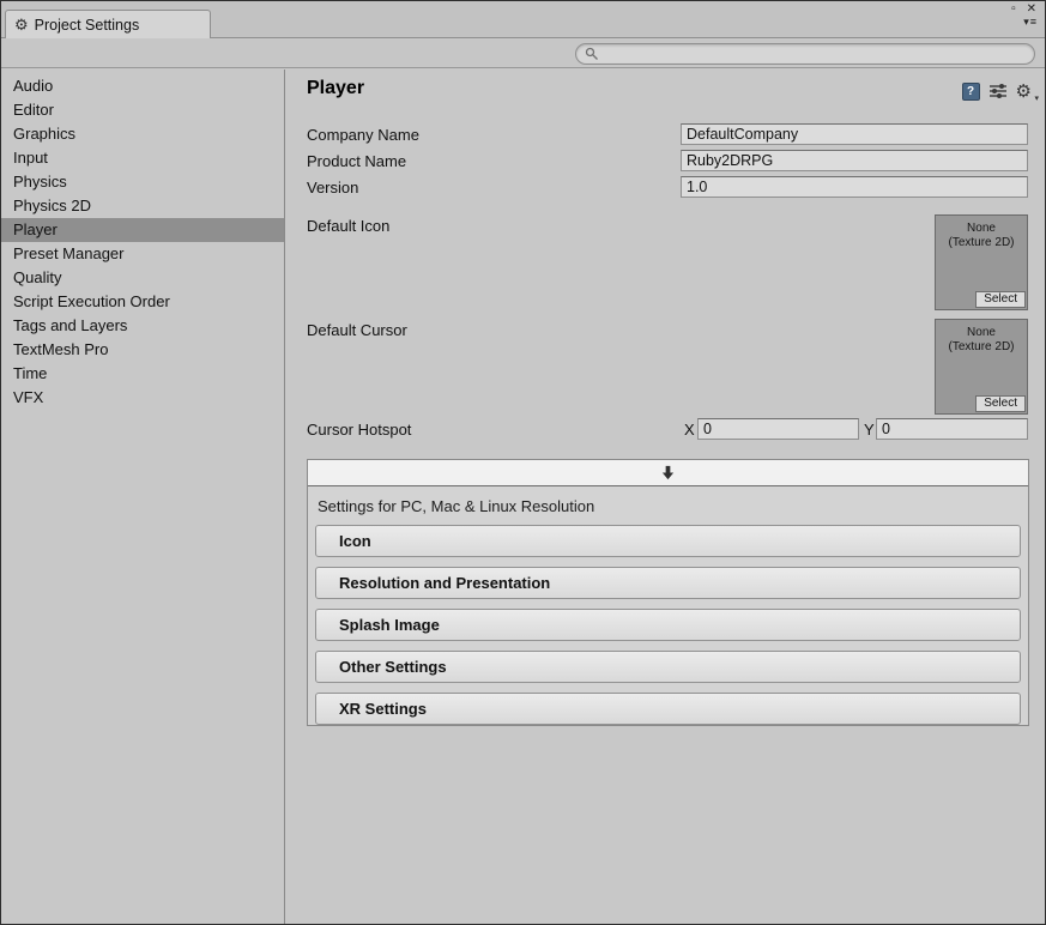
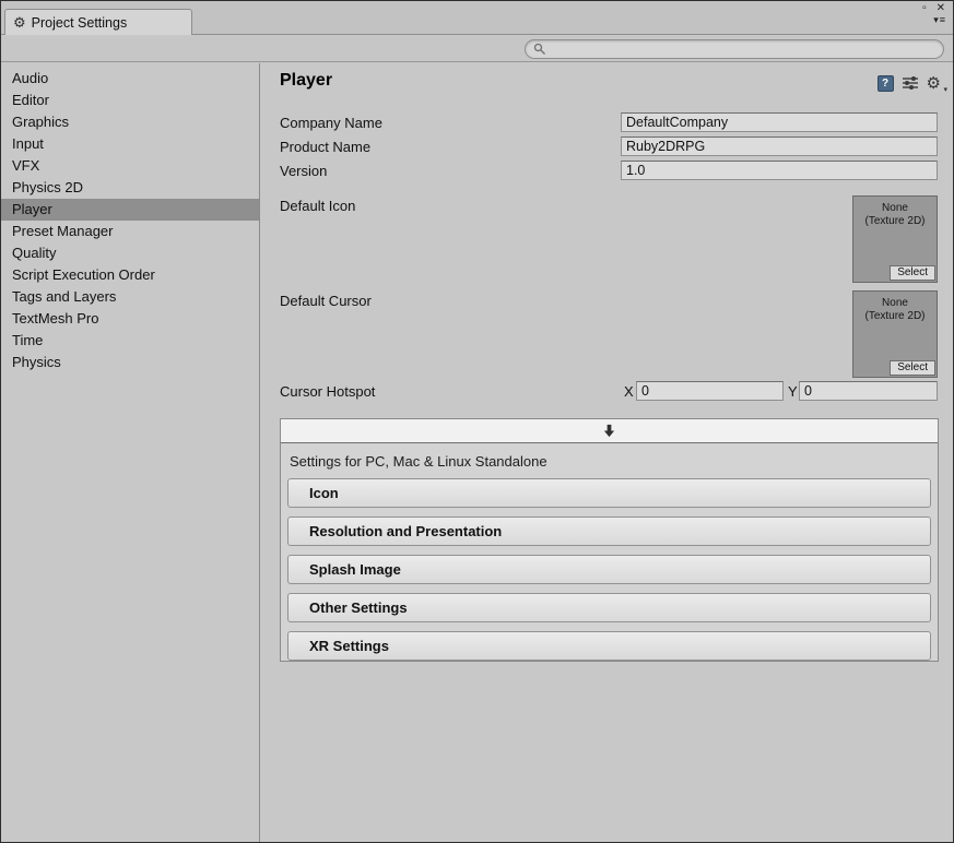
  ⚙
  Project Settings
  ▫
  ✕
  ▾≡
  Audio
  Editor
  Graphics
  Input
- Physics
+ VFX
  Physics 2D
  Player
  Preset Manager
  Quality
  Script Execution Order
  Tags and Layers
  TextMesh Pro
  Time
- VFX
+ Physics
  Player
  ?
  ⚙
  Company Name
  DefaultCompany
  Product Name
  Ruby2DRPG
  Version
  1.0
  Default Icon
  None
  (Texture 2D)
  Select
  Default Cursor
  None
  (Texture 2D)
  Select
  Cursor Hotspot
  X
  0
  Y
  0
- Settings for PC, Mac & Linux Resolution
+ Settings for PC, Mac & Linux Standalone
  Icon
  Resolution and Presentation
  Splash Image
  Other Settings
  XR Settings
